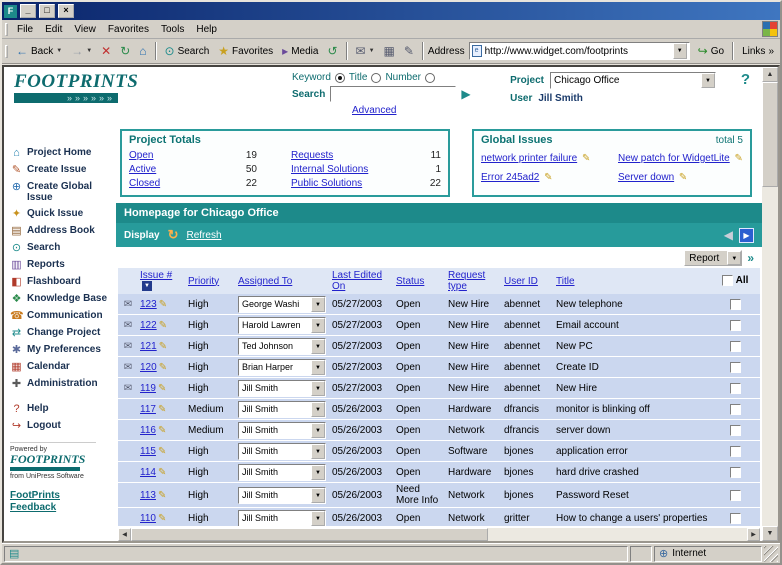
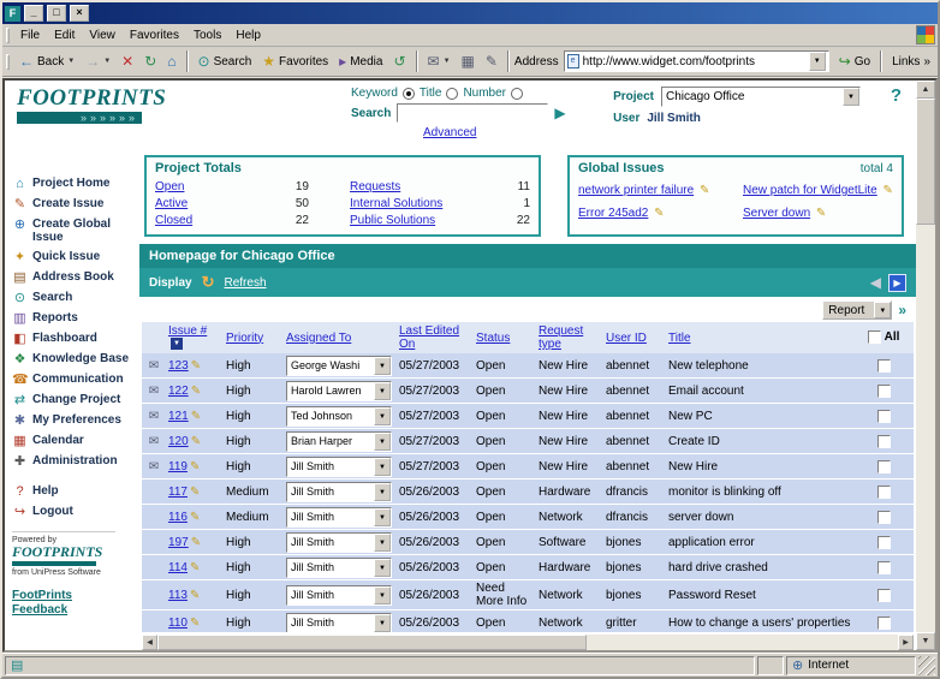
  F
  _
  □
  ×
  File
  Edit
  View
  Favorites
  Tools
  Help
  ←
  Back
  →
  ✕
  ↻
  ⌂
  ⊙
  Search
  ★
  Favorites
  ▸
  Media
  ↺
  ✉
  ▦
  ✎
  Address
  http://www.widget.com/footprints
  ↪
  Go
  Links
  »
  FOOTPRINTS
  »»»»»»
  Keyword
  Title
  Number
  Search
  ▶
  Advanced
  Project
  Chicago Office
  User
  Jill Smith
  ?
  ⌂
  Project Home
  ✎
  Create Issue
  ⊕
  Create Global Issue
  ✦
  Quick Issue
  ▤
  Address Book
  ⊙
  Search
  ▥
  Reports
  ◧
  Flashboard
  ❖
  Knowledge Base
  ☎
  Communication
  ⇄
  Change Project
  ✱
  My Preferences
  ▦
  Calendar
  ✚
  Administration
  ?
  Help
  ↪
  Logout
  FOOTPRINTS
  FootPrints Feedback
  Project Totals
  Open
  19
  Active
  50
  Closed
  22
  Requests
  11
  Internal Solutions
  1
  Public Solutions
  22
  Global Issues
- total 5
+ total 4
  network printer failure ✎
  New patch for WidgetLite ✎
  Error 245ad2 ✎
  Server down ✎
  Homepage for Chicago Office
  Display
  ↻
  Refresh
  ◀
  ▶
  Report
  »
  Issue #
  Priority
  Assigned To
  Last Edited On
  Status
  Request type
  User ID
  Title
  All
  ✉
  123 ✎
  High
  George Washi
  05/27/2003
  Open
  New Hire
  abennet
  New telephone
  ✉
  122 ✎
  High
  Harold Lawren
  05/27/2003
  Open
  New Hire
  abennet
  Email account
  ✉
  121 ✎
  High
  Ted Johnson
  05/27/2003
  Open
  New Hire
  abennet
  New PC
  ✉
  120 ✎
  High
  Brian Harper
  05/27/2003
  Open
  New Hire
  abennet
  Create ID
  ✉
  119 ✎
  High
  Jill Smith
  05/27/2003
  Open
  New Hire
  abennet
  New Hire
  117 ✎
  Medium
  Jill Smith
  05/26/2003
  Open
  Hardware
  dfrancis
  monitor is blinking off
  116 ✎
  Medium
  Jill Smith
  05/26/2003
  Open
  Network
  dfrancis
  server down
- 115 ✎
+ 197 ✎
  High
  Jill Smith
  05/26/2003
  Open
  Software
  bjones
  application error
  114 ✎
  High
  Jill Smith
  05/26/2003
  Open
  Hardware
  bjones
  hard drive crashed
  113 ✎
  High
  Jill Smith
  05/26/2003
  Need More Info
  Network
  bjones
  Password Reset
  110 ✎
  High
  Jill Smith
  05/26/2003
  Open
  Network
  gritter
  How to change a users' properties
  ▤
  ⊕
  Internet
